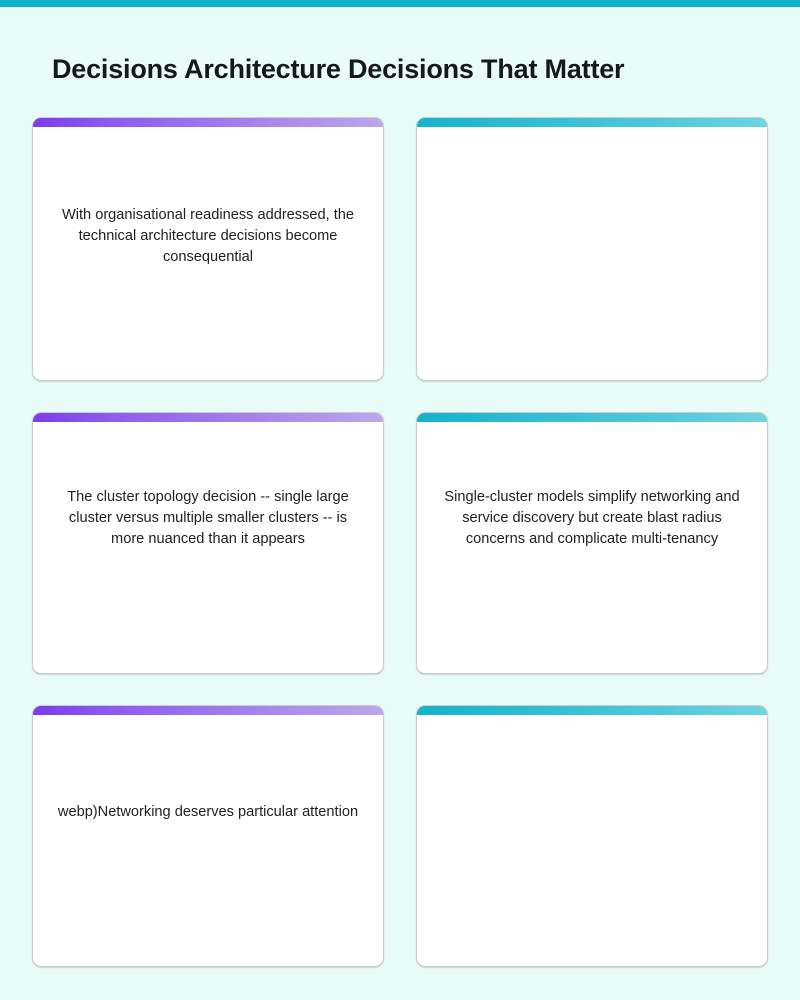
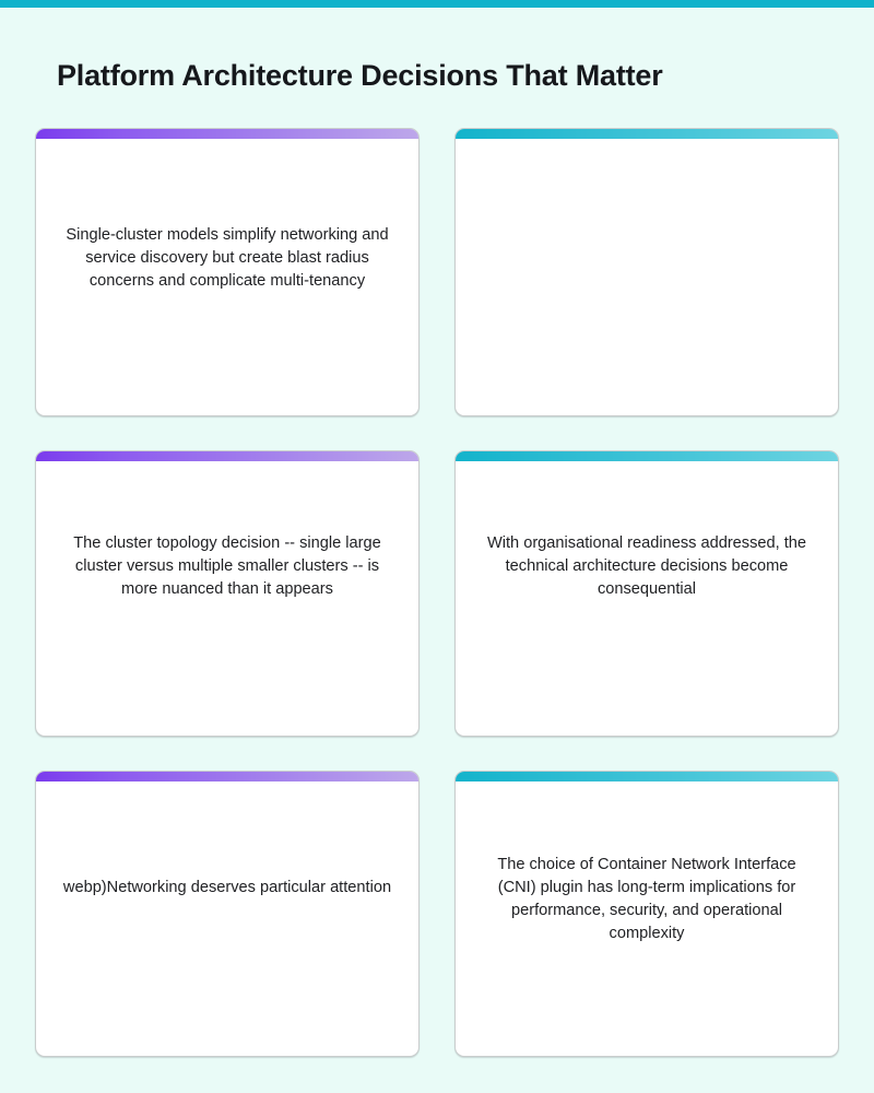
- Decisions Architecture Decisions That Matter
+ Platform Architecture Decisions That Matter
- With organisational readiness addressed, the technical architecture decisions become consequential
+ Single-cluster models simplify networking and service discovery but create blast radius concerns and complicate multi-tenancy
  The cluster topology decision -- single large cluster versus multiple smaller clusters -- is more nuanced than it appears
- Single-cluster models simplify networking and service discovery but create blast radius concerns and complicate multi-tenancy
+ With organisational readiness addressed, the technical architecture decisions become consequential
  webp)Networking deserves particular attention
+ The choice of Container Network Interface (CNI) plugin has long-term implications for performance, security, and operational complexity
